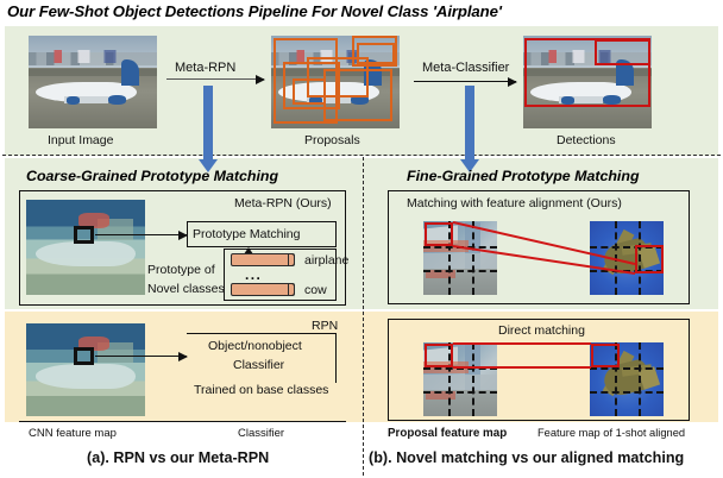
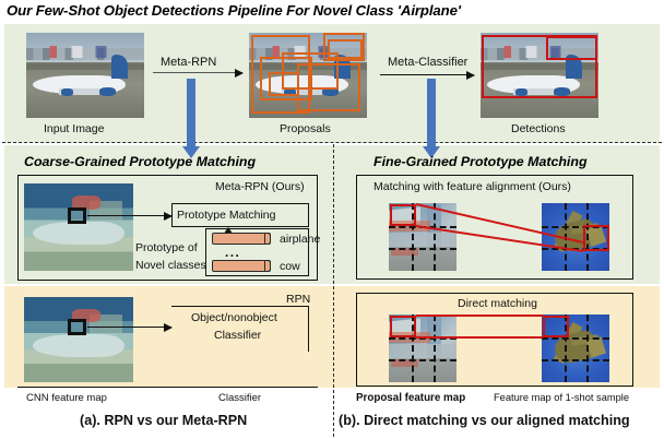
  Our Few-Shot Object Detections Pipeline For Novel Class 'Airplane'
  Input Image
  Meta-RPN
  Proposals
  Meta-Classifier
  Detections
  Coarse-Grained Prototype Matching
  Meta-RPN (Ours)
  Prototype Matching
  airplane
  ...
  cow
  Prototype of
  Novel classes
  RPN
  Object/nonobject
  Classifier
- Trained on base classes
  CNN feature map
  Classifier
  (a). RPN vs our Meta-RPN
  Fine-Grained Prototype Matching
  Matching with feature alignment (Ours)
  Direct matching
  Proposal feature map
- Feature map of 1-shot aligned
+ Feature map of 1-shot sample
- (b). Novel matching vs our aligned matching
+ (b). Direct matching vs our aligned matching
